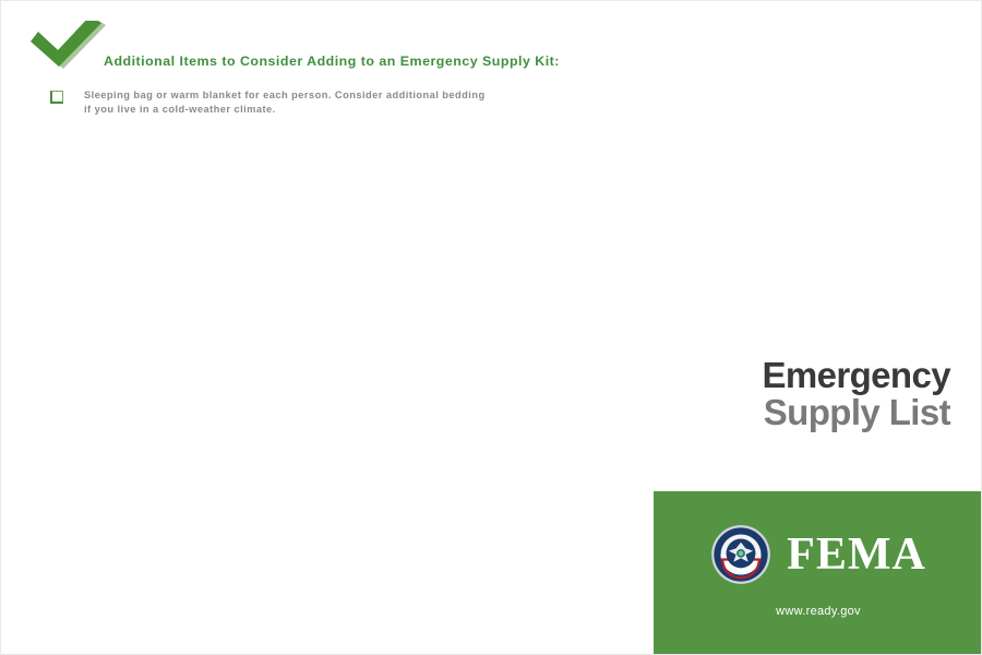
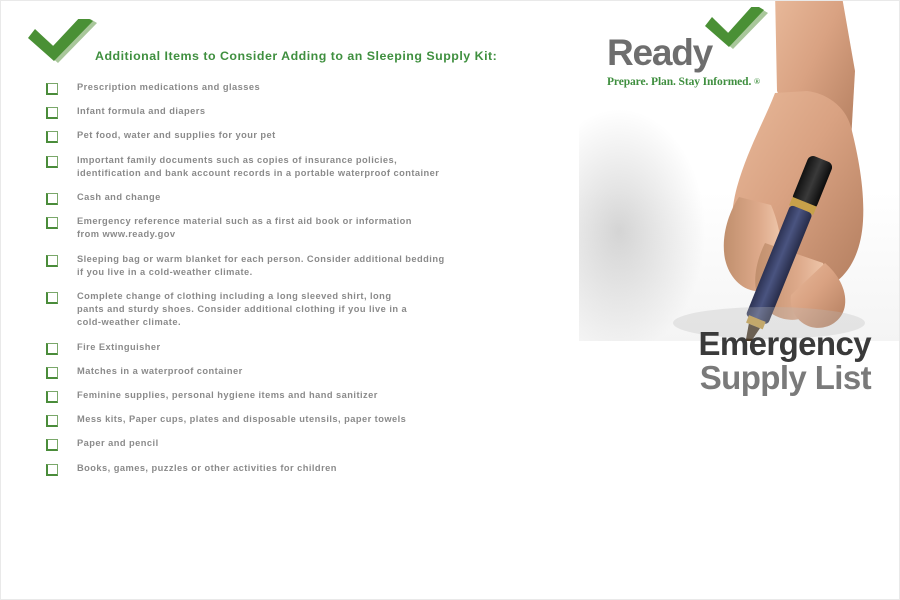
- Additional Items to Consider Adding to an Emergency Supply Kit:
+ Additional Items to Consider Adding to an Sleeping Supply Kit:
+ Prescription medications and glasses
+ Infant formula and diapers
+ Pet food, water and supplies for your pet
+ Important family documents such as copies of insurance policies,
+ identification and bank account records in a portable waterproof container
+ Cash and change
+ Emergency reference material such as a first aid book or information
+ from www.ready.gov
  Sleeping bag or warm blanket for each person. Consider additional bedding
  if you live in a cold-weather climate.
+ Complete change of clothing including a long sleeved shirt, long
+ pants and sturdy shoes. Consider additional clothing if you live in a
+ cold-weather climate.
+ Fire Extinguisher
+ Matches in a waterproof container
+ Feminine supplies, personal hygiene items and hand sanitizer
+ Mess kits, Paper cups, plates and disposable utensils, paper towels
+ Paper and pencil
+ Books, games, puzzles or other activities for children
+ Ready
+ Prepare. Plan. Stay Informed. ®
  Emergency
  Supply List
- FEMA
- www.ready.gov
